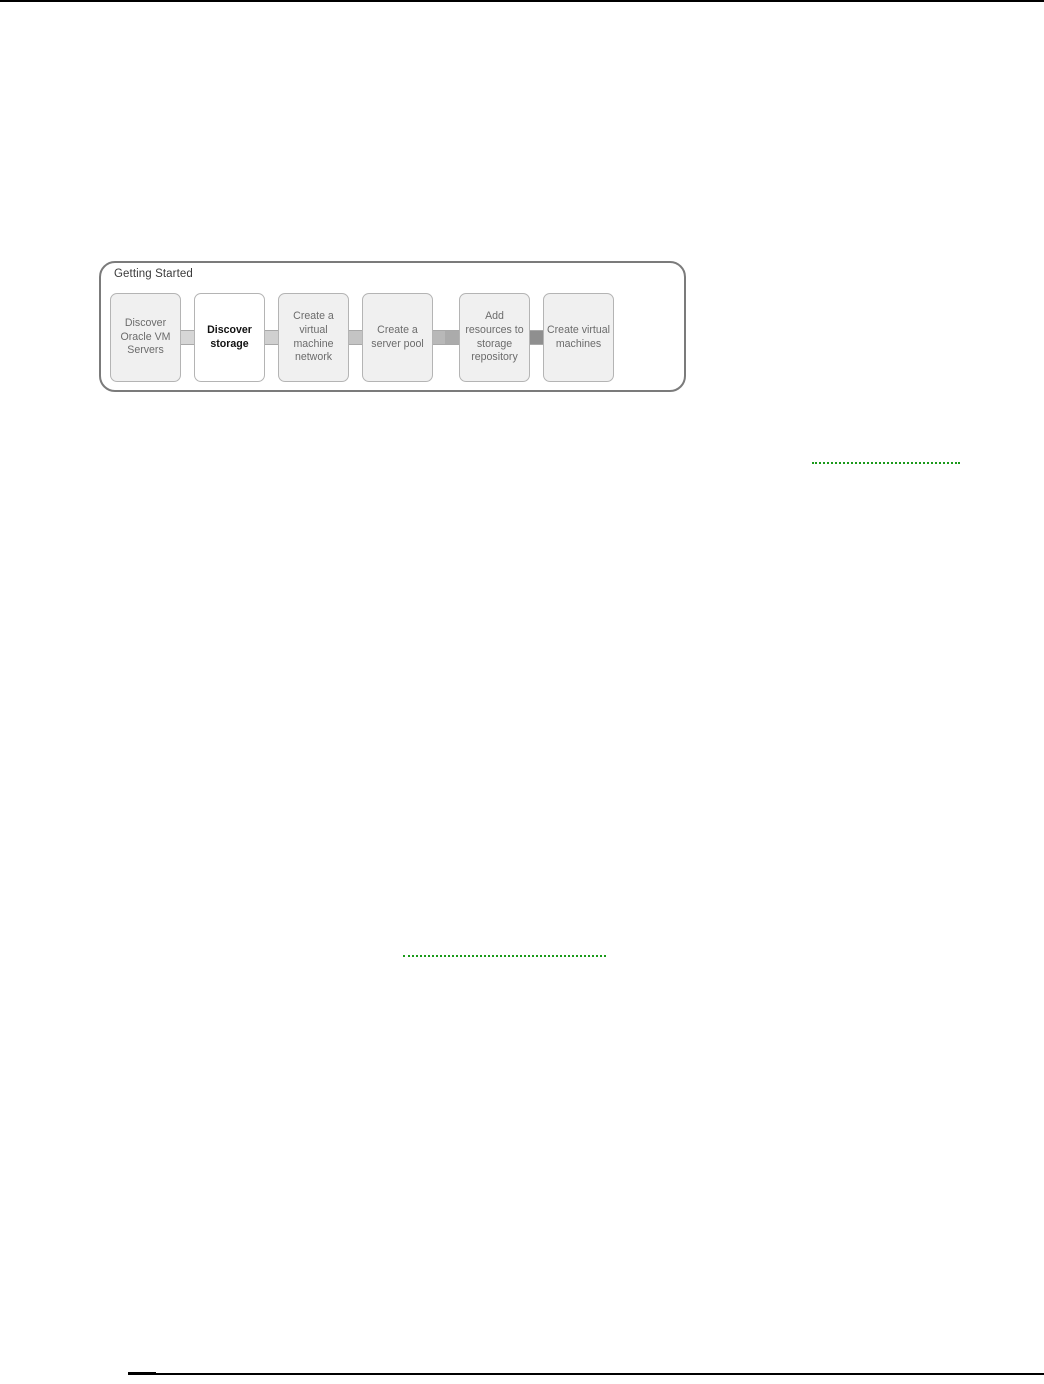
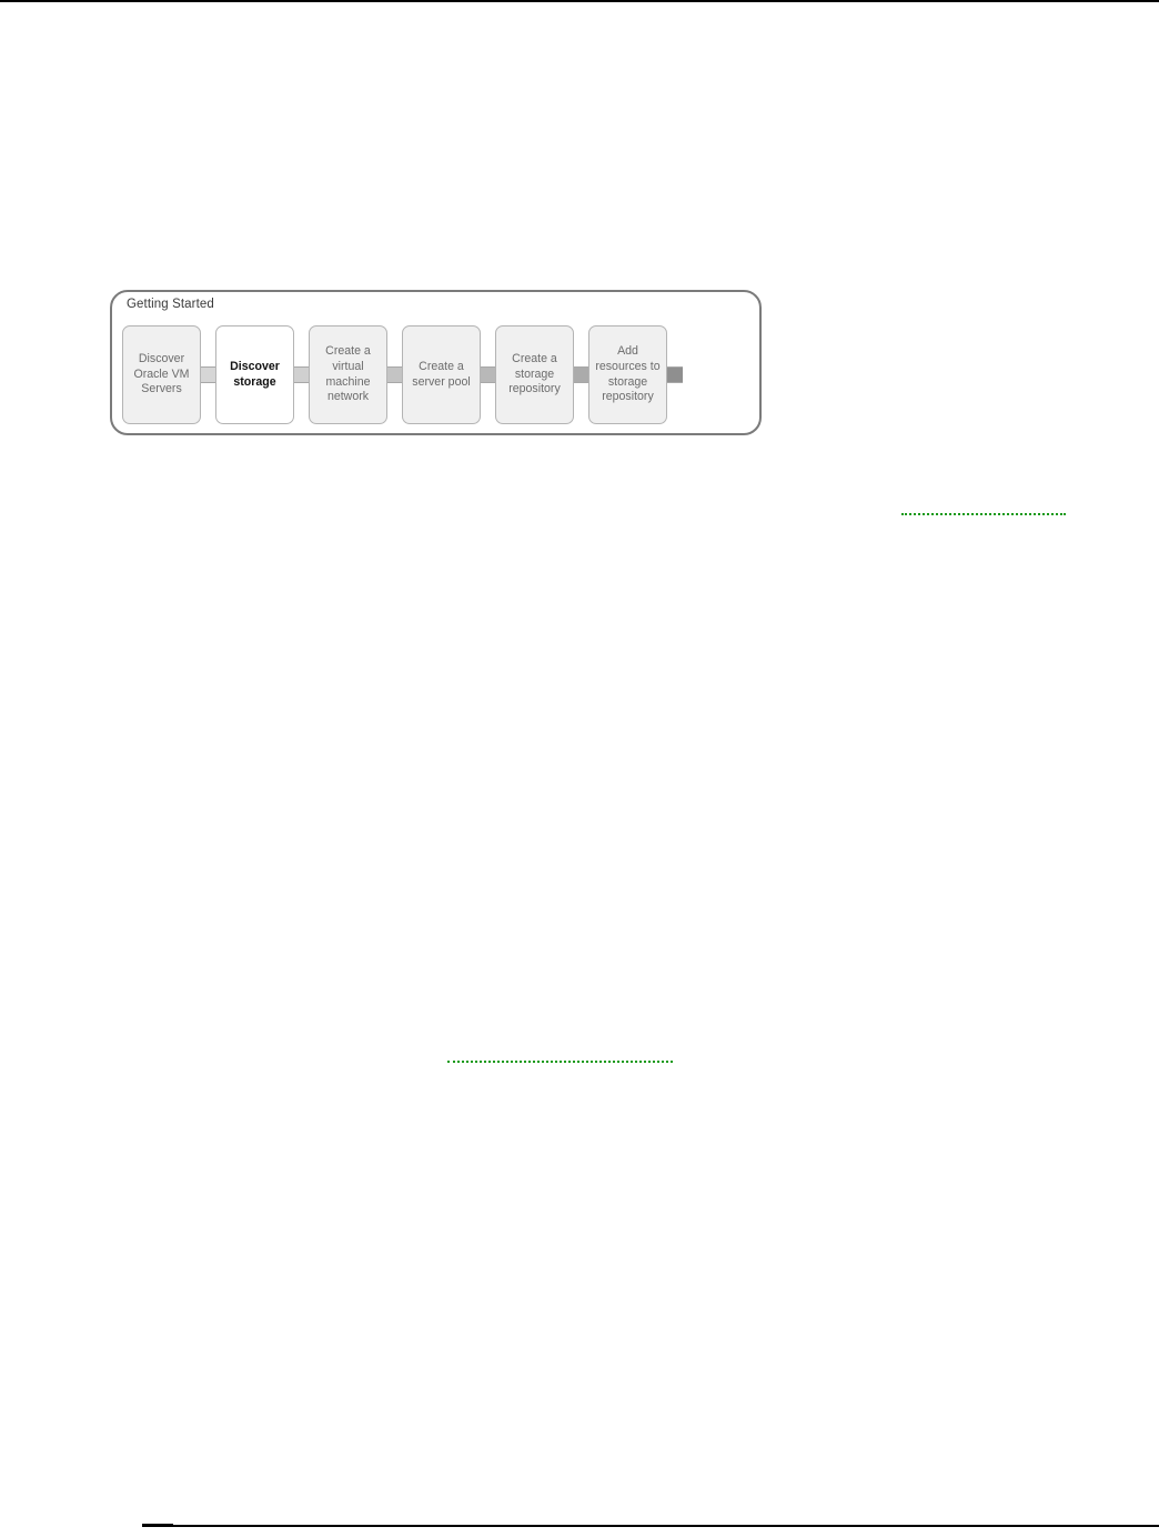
  Getting Started
  Discover Oracle VM Servers
  Discover storage
  Create a virtual machine network
  Create a server pool
+ Create a storage repository
  Add resources to storage repository
- Create virtual machines
